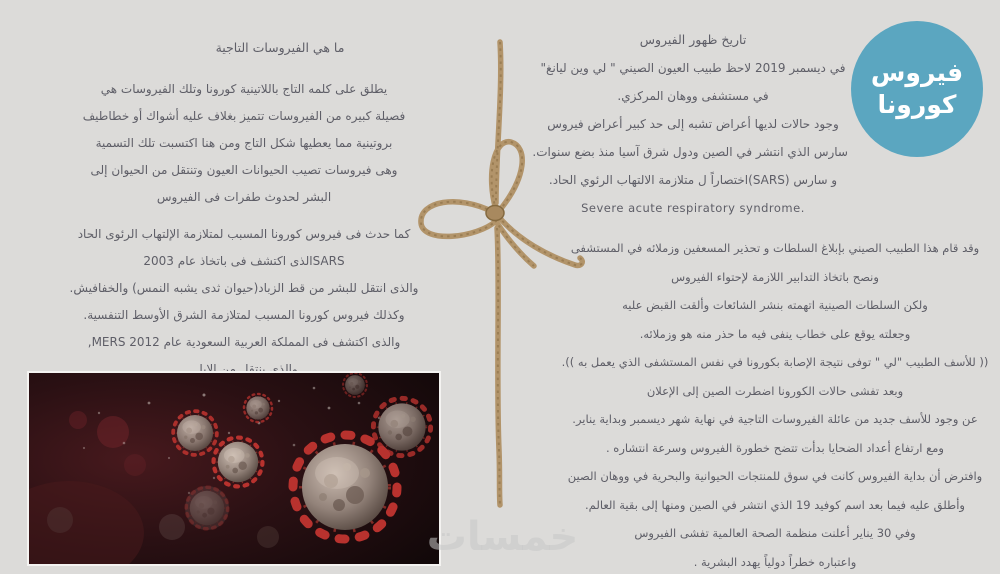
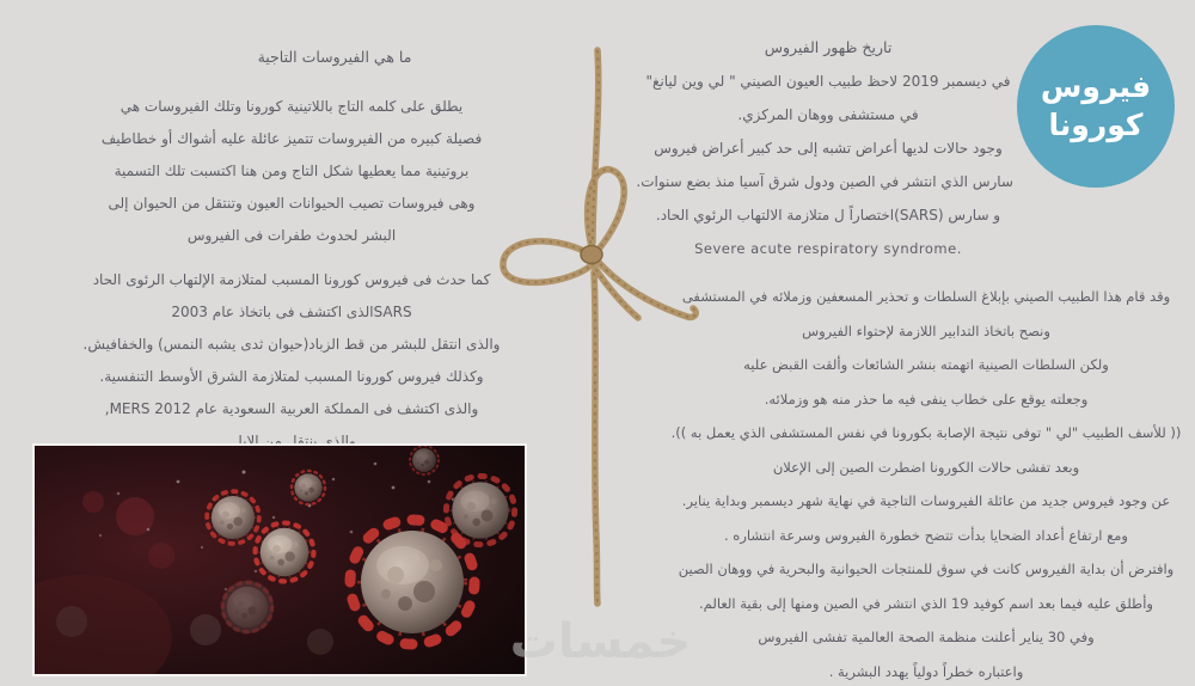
  فيروس
  كورونا
  تاريخ ظهور الفيروس
  في ديسمبر 2019 لاحظ طبيب العيون الصيني " لي وين ليانغ"
  في مستشفى ووهان المركزي.
  وجود حالات لديها أعراض تشبه إلى حد كبير أعراض فيروس
  سارس الذي انتشر في الصين ودول شرق آسيا منذ بضع سنوات.
  و سارس (SARS)اختصاراً ل متلازمة الالتهاب الرئوي الحاد.
  Severe acute respiratory syndrome.
  وقد قام هذا الطبيب الصيني بإبلاغ السلطات و تحذير المسعفين وزملائه في المستشفى
  ونصح باتخاذ التدابير اللازمة لإحتواء الفيروس
  ولكن السلطات الصينية اتهمته بنشر الشائعات وألقت القبض عليه
  وجعلته يوقع على خطاب ينفى فيه ما حذر منه هو وزملائه.
  (( للأسف الطبيب "لي " توفى نتيجة الإصابة بكورونا في نفس المستشفى الذي يعمل به )).
  وبعد تفشى حالات الكورونا اضطرت الصين إلى الإعلان
- عن وجود للأسف جديد من عائلة الفيروسات التاجية في نهاية شهر ديسمبر وبداية يناير.
+ عن وجود فيروس جديد من عائلة الفيروسات التاجية في نهاية شهر ديسمبر وبداية يناير.
  ومع ارتفاع أعداد الضحايا بدأت تتضح خطورة الفيروس وسرعة انتشاره .
  وافترض أن بداية الفيروس كانت في سوق للمنتجات الحيوانية والبحرية في ووهان الصين
  وأطلق عليه فيما بعد اسم كوفيد 19 الذي انتشر في الصين ومنها إلى بقية العالم.
  وفي 30 يناير أعلنت منظمة الصحة العالمية تفشى الفيروس
  واعتباره خطراً دولياً يهدد البشرية .
  ما هي الفيروسات التاجية
  يطلق على كلمه التاج باللاتينية كورونا وتلك الفيروسات هي
- فصيلة كبيره من الفيروسات تتميز بغلاف عليه أشواك أو خطاطيف
+ فصيلة كبيره من الفيروسات تتميز عائلة عليه أشواك أو خطاطيف
  بروتينية مما يعطيها شكل التاج ومن هنا اكتسبت تلك التسمية
  وهى فيروسات تصيب الحيوانات العيون وتنتقل من الحيوان إلى
  البشر لحدوث طفرات فى الفيروس
  كما حدث فى فيروس كورونا المسبب لمتلازمة الإلتهاب الرئوى الحاد
  SARSالذى اكتشف فى باتخاذ عام 2003
  والذى انتقل للبشر من قط الزباد(حيوان ثدى يشبه النمس) والخفافيش.
  وكذلك فيروس كورونا المسبب لمتلازمة الشرق الأوسط التنفسية.
  والذى اكتشف فى المملكة العربية السعودية عام MERS 2012,
  والذى ينتقل من الإبل.
